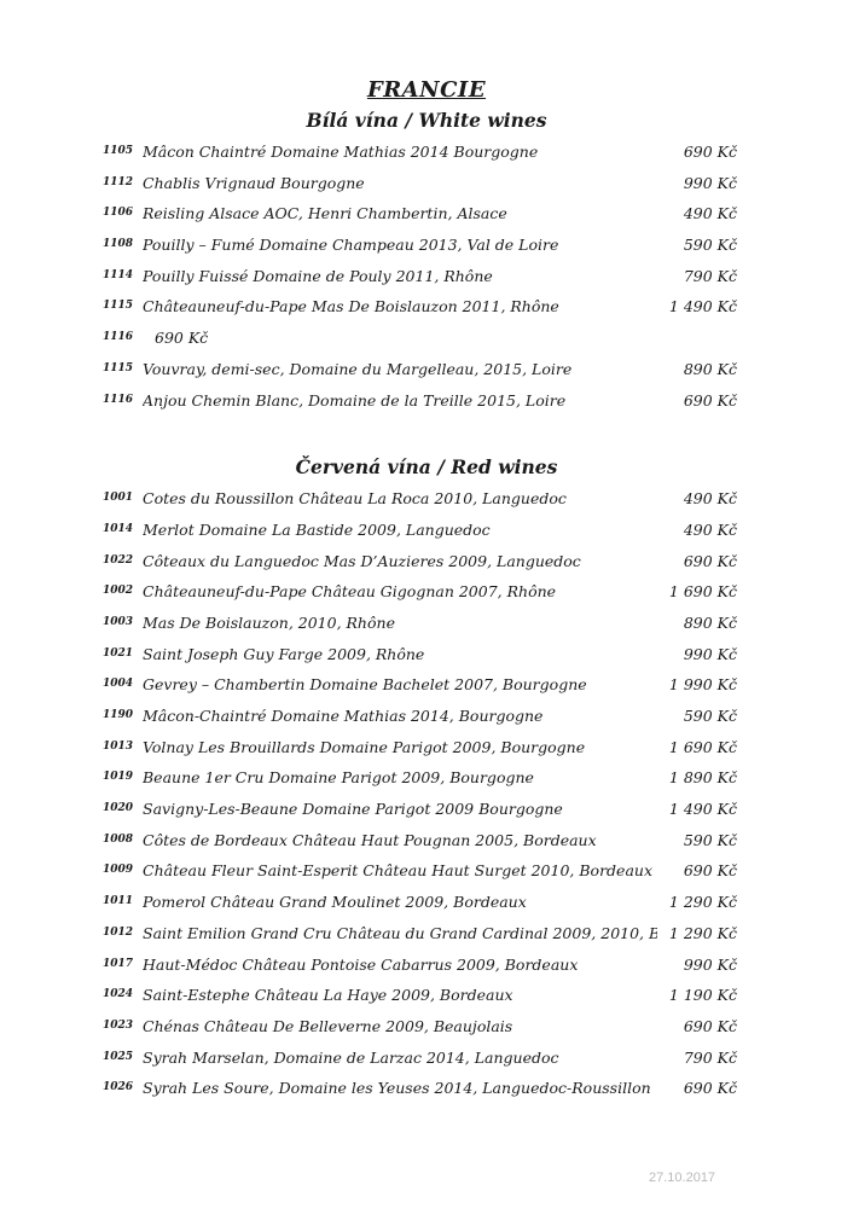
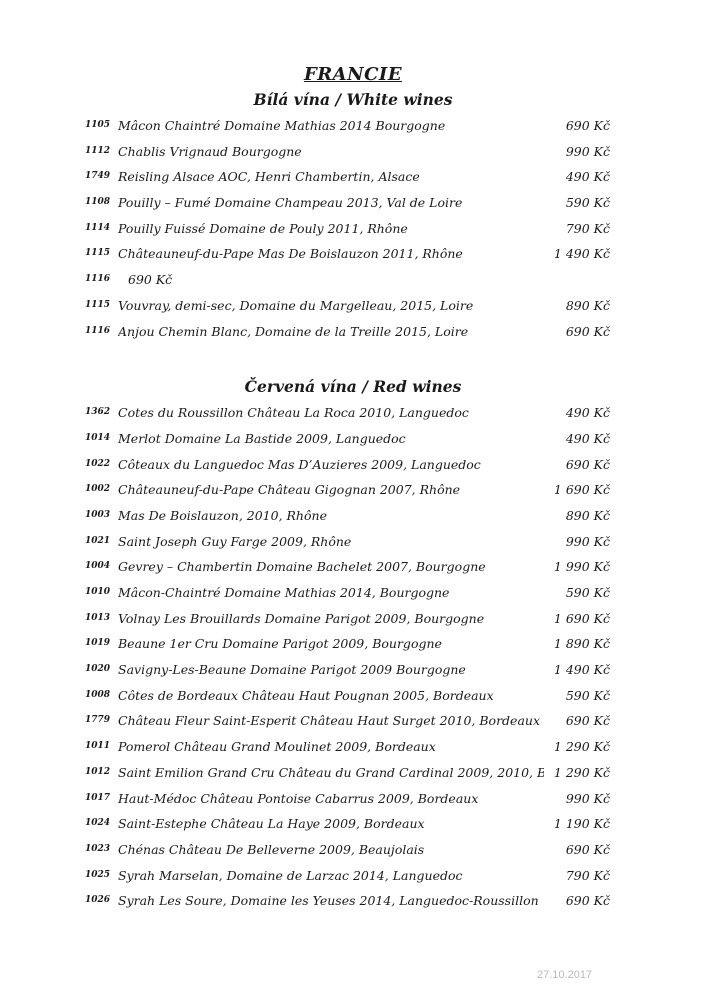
  FRANCIE
  Bílá vína / White wines
  1105
  Mâcon Chaintré Domaine Mathias 2014 Bourgogne
  690 Kč
  1112
  Chablis Vrignaud Bourgogne
  990 Kč
- 1106
+ 1749
  Reisling Alsace AOC, Henri Chambertin, Alsace
  490 Kč
  1108
  Pouilly – Fumé Domaine Champeau 2013, Val de Loire
  590 Kč
  1114
  Pouilly Fuissé Domaine de Pouly 2011, Rhône
  790 Kč
  1115
  Châteauneuf-du-Pape Mas De Boislauzon 2011, Rhône
  1 490 Kč
  1116
  690 Kč
  1115
  Vouvray, demi-sec, Domaine du Margelleau, 2015, Loire
  890 Kč
  1116
  Anjou Chemin Blanc, Domaine de la Treille 2015, Loire
  690 Kč
  Červená vína / Red wines
- 1001
+ 1362
  Cotes du Roussillon Château La Roca 2010, Languedoc
  490 Kč
  1014
  Merlot Domaine La Bastide 2009, Languedoc
  490 Kč
  1022
  Côteaux du Languedoc Mas D’Auzieres 2009, Languedoc
  690 Kč
  1002
  Châteauneuf-du-Pape Château Gigognan 2007, Rhône
  1 690 Kč
  1003
  Mas De Boislauzon, 2010, Rhône
  890 Kč
  1021
  Saint Joseph Guy Farge 2009, Rhône
  990 Kč
  1004
  Gevrey – Chambertin Domaine Bachelet 2007, Bourgogne
  1 990 Kč
- 1190
+ 1010
  Mâcon-Chaintré Domaine Mathias 2014, Bourgogne
  590 Kč
  1013
  Volnay Les Brouillards Domaine Parigot 2009, Bourgogne
  1 690 Kč
  1019
  Beaune 1er Cru Domaine Parigot 2009, Bourgogne
  1 890 Kč
  1020
  Savigny-Les-Beaune Domaine Parigot 2009 Bourgogne
  1 490 Kč
  1008
  Côtes de Bordeaux Château Haut Pougnan 2005, Bordeaux
  590 Kč
- 1009
+ 1779
  Château Fleur Saint-Esperit Château Haut Surget 2010, Bordeaux
  690 Kč
  1011
  Pomerol Château Grand Moulinet 2009, Bordeaux
  1 290 Kč
  1012
  Saint Emilion Grand Cru Château du Grand Cardinal 2009, 2010, B
  1 290 Kč
  1017
  Haut-Médoc Château Pontoise Cabarrus 2009, Bordeaux
  990 Kč
  1024
  Saint-Estephe Château La Haye 2009, Bordeaux
  1 190 Kč
  1023
  Chénas Château De Belleverne 2009, Beaujolais
  690 Kč
  1025
  Syrah Marselan, Domaine de Larzac 2014, Languedoc
  790 Kč
  1026
  Syrah Les Soure, Domaine les Yeuses 2014, Languedoc-Roussillon
  690 Kč
  27.10.2017
